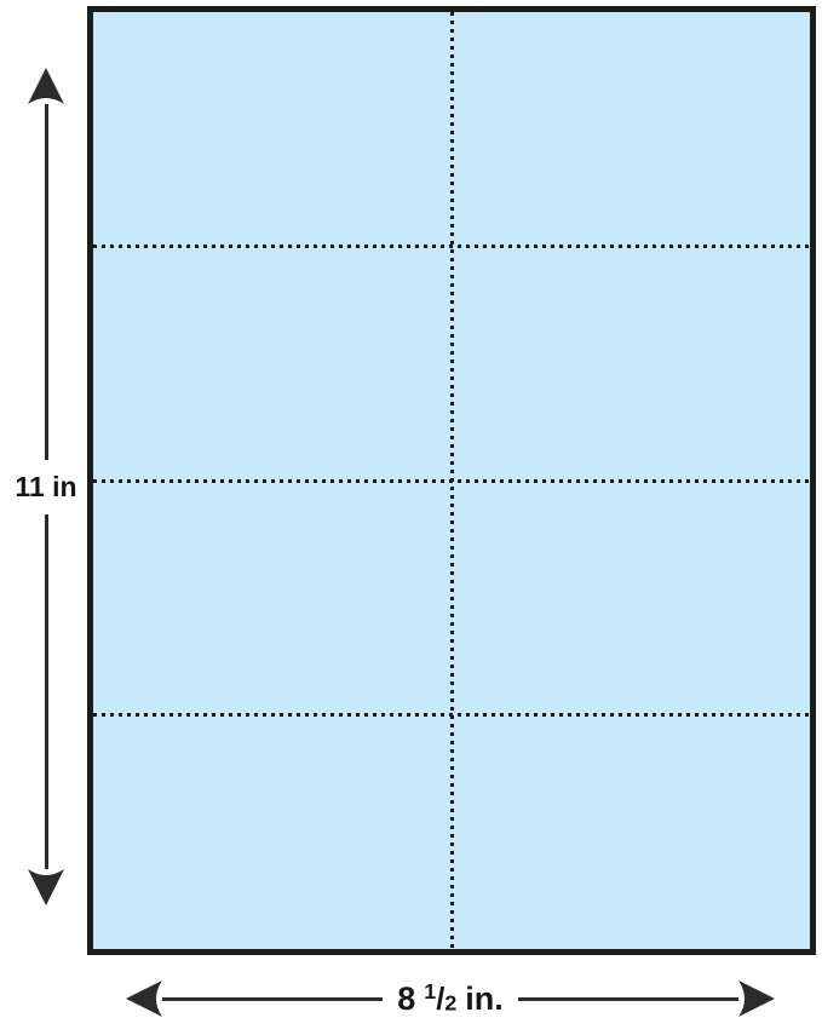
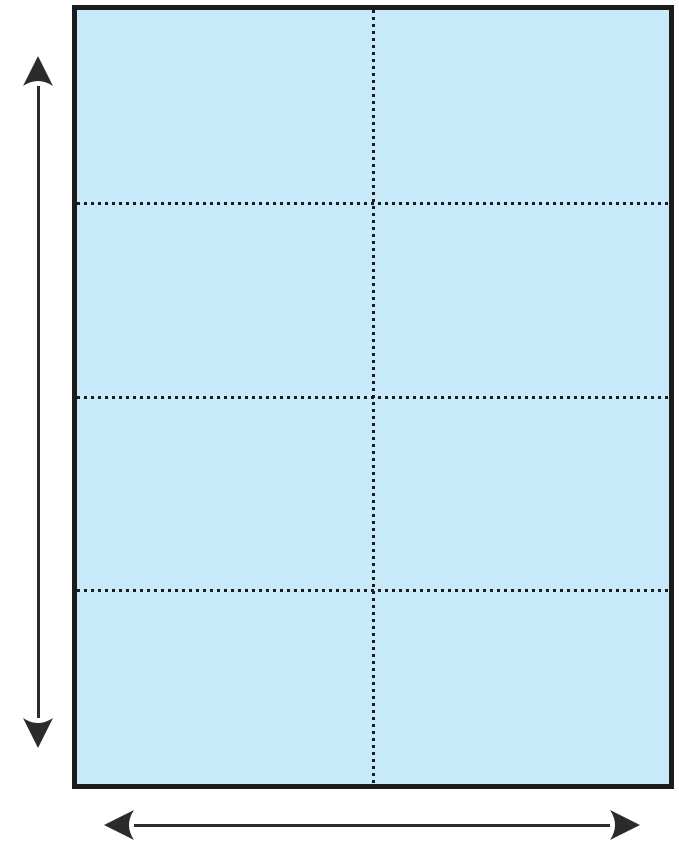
- 11 in
- 8 1/2 in.
